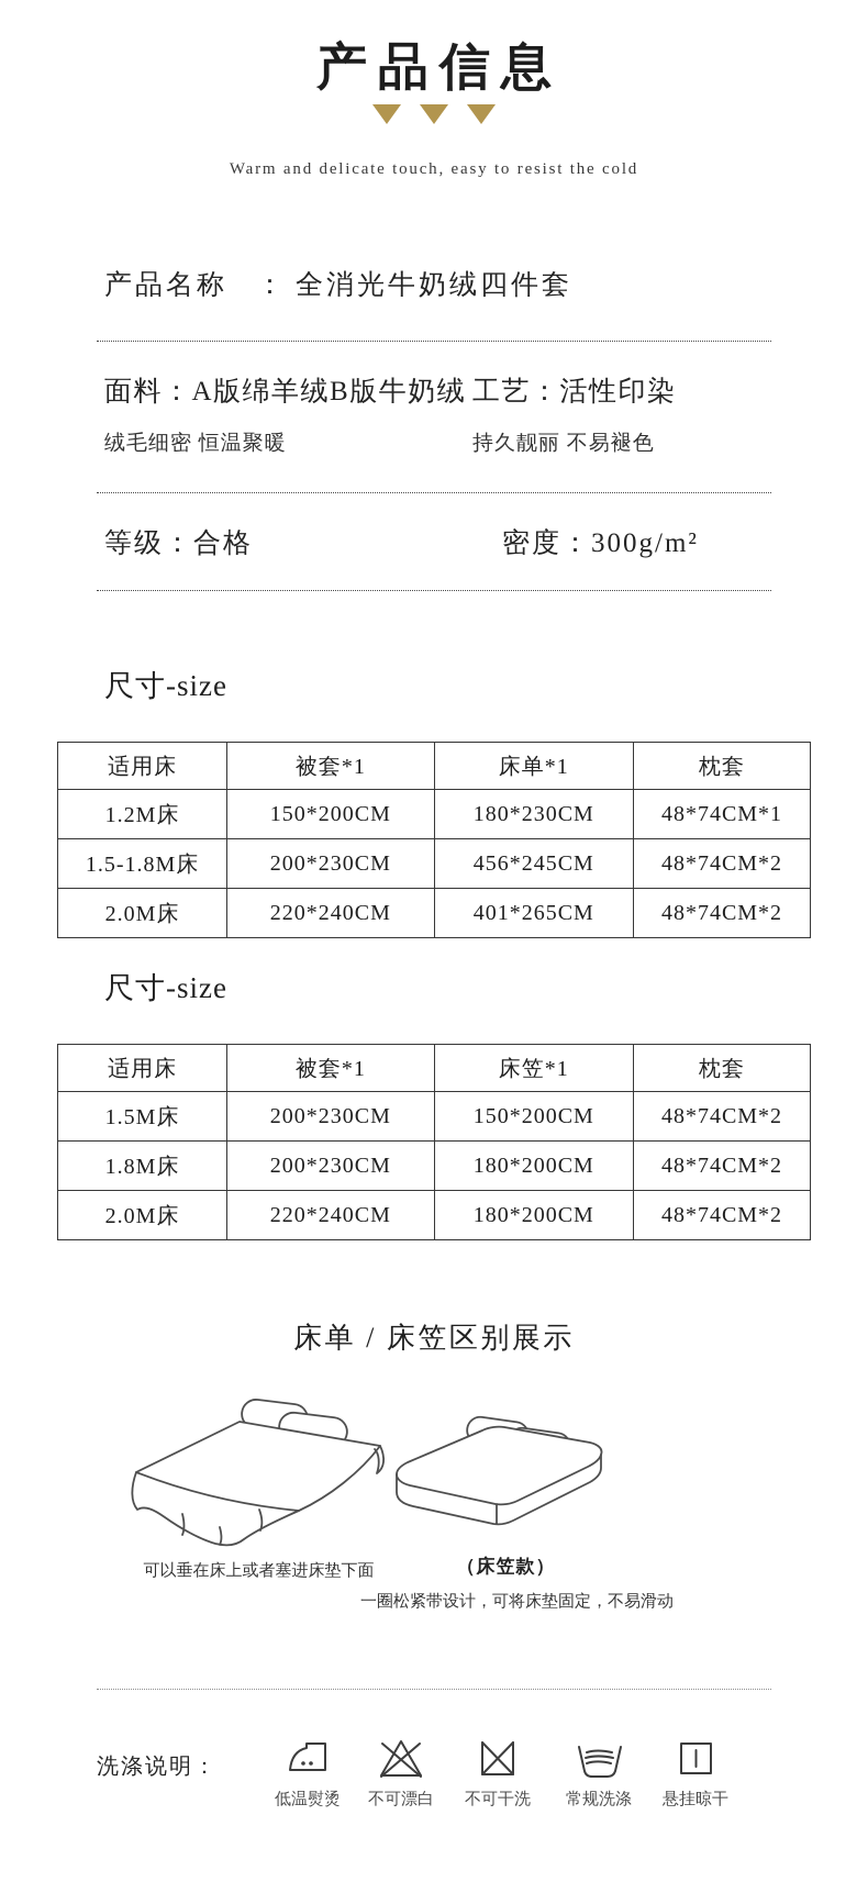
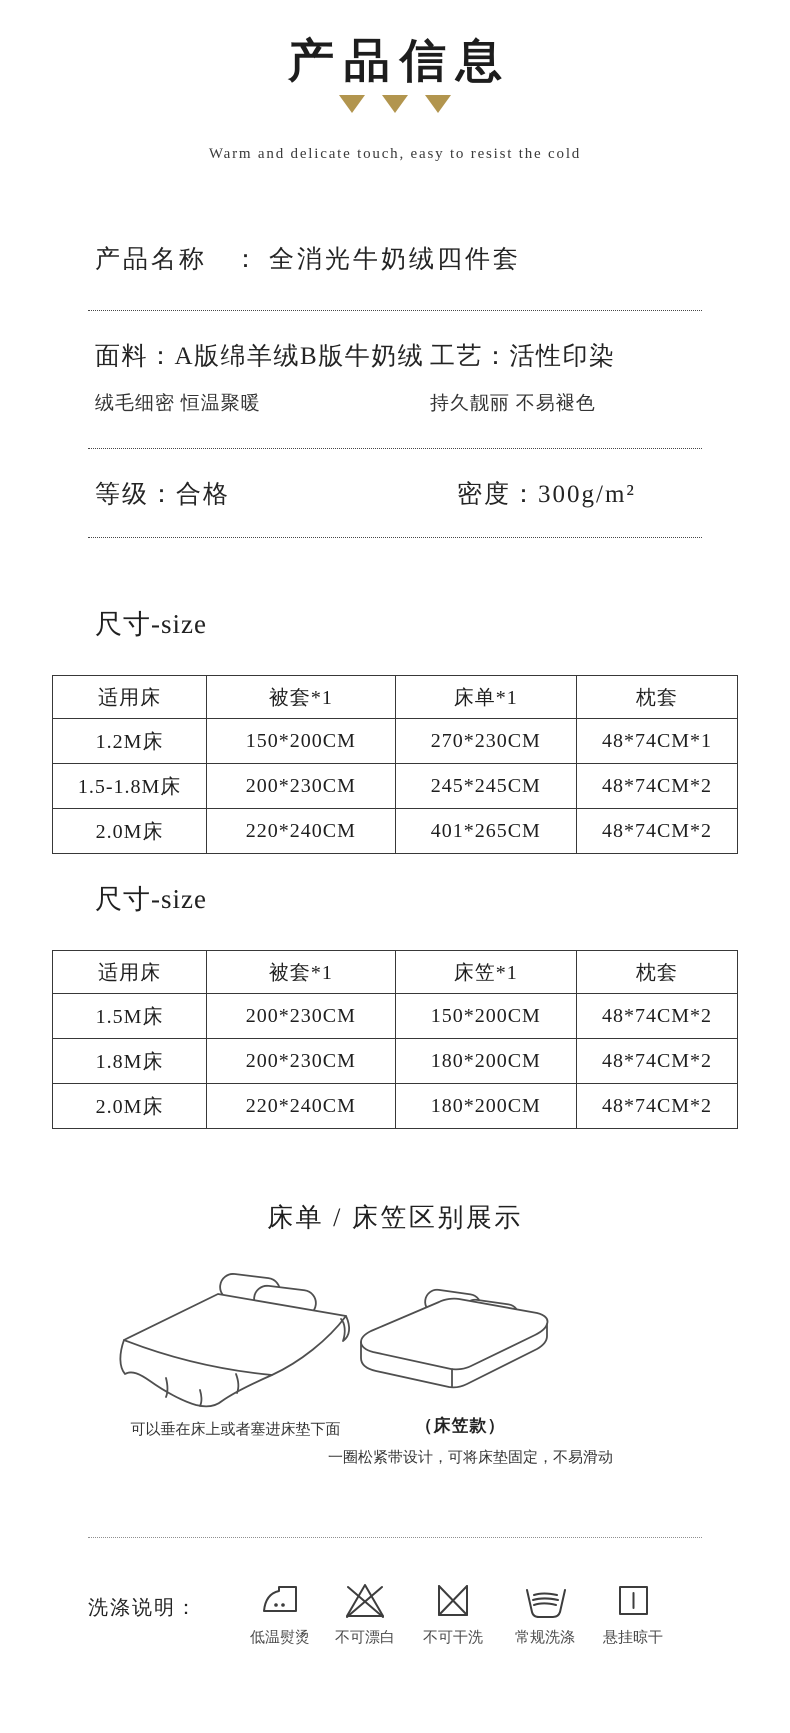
  产品信息
  Warm and delicate touch, easy to resist the cold
  产品名称 ： 全消光牛奶绒四件套
  面料：A版绵羊绒B版牛奶绒
  绒毛细密 恒温聚暖
  工艺：活性印染
  持久靓丽 不易褪色
  等级：合格
  密度：300g/m²
  尺寸-size
  适用床	被套*1	床单*1	枕套
- 1.2M床	150*200CM	180*230CM	48*74CM*1
+ 1.2M床	150*200CM	270*230CM	48*74CM*1
- 1.5-1.8M床	200*230CM	456*245CM	48*74CM*2
+ 1.5-1.8M床	200*230CM	245*245CM	48*74CM*2
  2.0M床	220*240CM	401*265CM	48*74CM*2
  尺寸-size
  适用床	被套*1	床笠*1	枕套
  1.5M床	200*230CM	150*200CM	48*74CM*2
  1.8M床	200*230CM	180*200CM	48*74CM*2
  2.0M床	220*240CM	180*200CM	48*74CM*2
  床单 / 床笠区别展示
  可以垂在床上或者塞进床垫下面
  （床笠款）
  一圈松紧带设计，可将床垫固定，不易滑动
  洗涤说明：
  低温熨烫
  不可漂白
  不可干洗
  常规洗涤
  悬挂晾干
